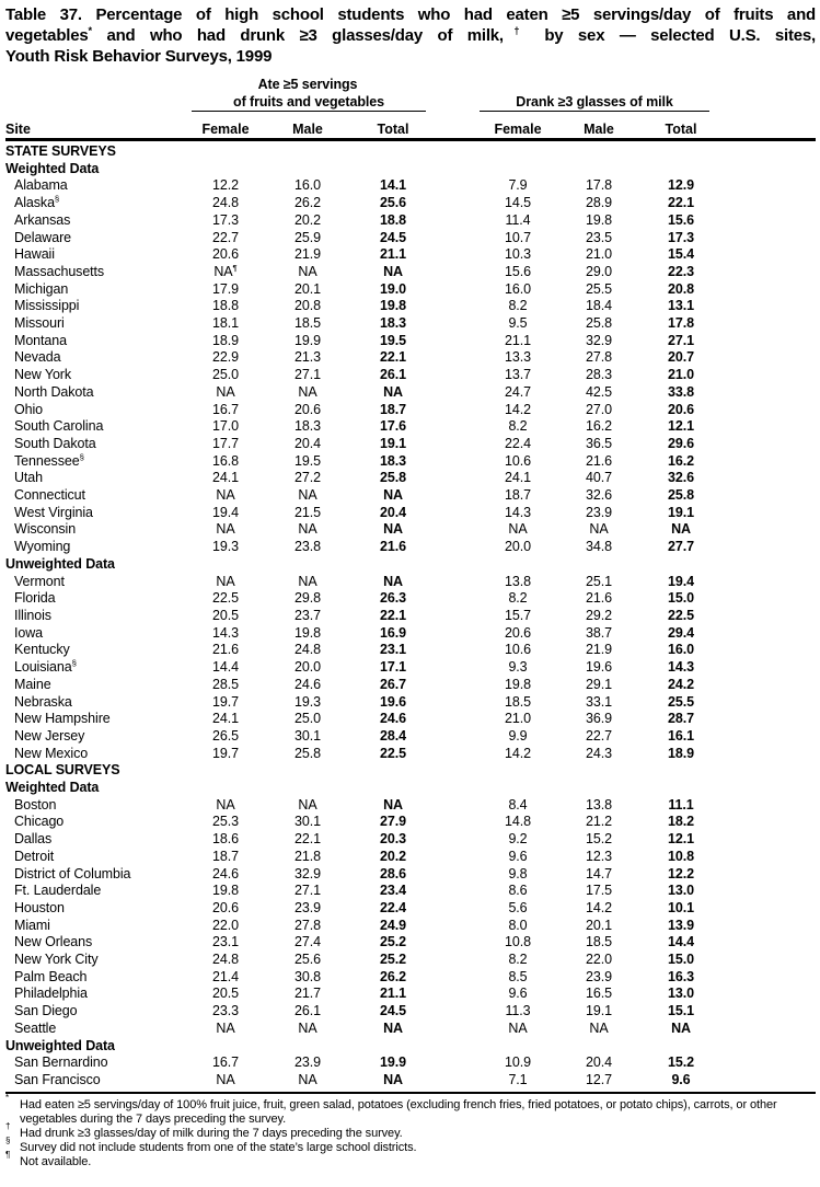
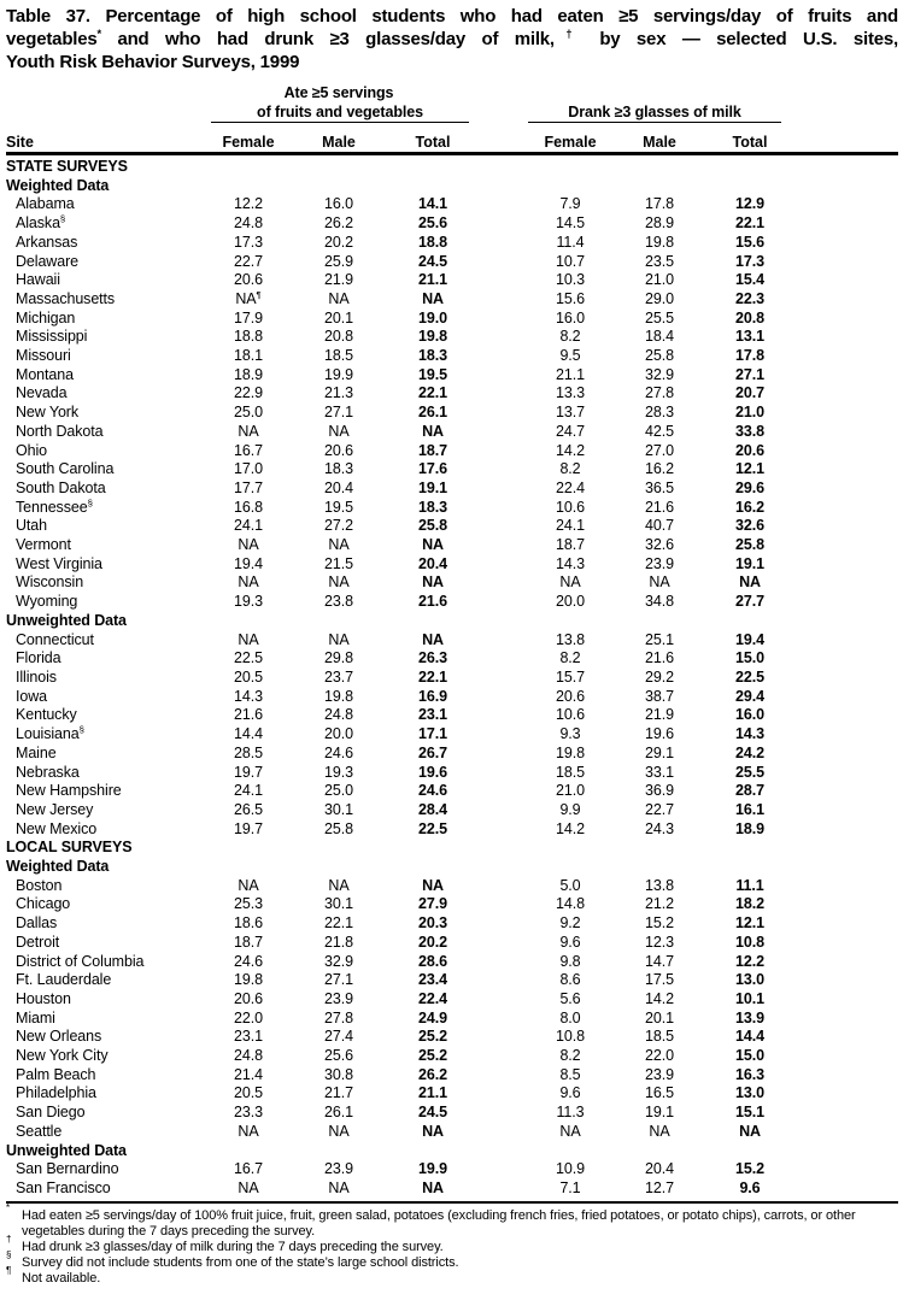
  Table 37. Percentage of high school students who had eaten ≥5 servings/day of fruits and
  vegetables* and who had drunk ≥3 glasses/day of milk,† by sex — selected U.S. sites,
  Youth Risk Behavior Surveys, 1999
  Ate ≥5 servings
  of fruits and vegetables
  Drank ≥3 glasses of milk
  Site
  Female
  Male
  Total
  Female
  Male
  Total
  STATE SURVEYS
  Weighted Data
  Alabama
  12.2
  16.0
  14.1
  7.9
  17.8
  12.9
  Alaska§
  24.8
  26.2
  25.6
  14.5
  28.9
  22.1
  Arkansas
  17.3
  20.2
  18.8
  11.4
  19.8
  15.6
  Delaware
  22.7
  25.9
  24.5
  10.7
  23.5
  17.3
  Hawaii
  20.6
  21.9
  21.1
  10.3
  21.0
  15.4
  Massachusetts
  NA¶
  NA
  NA
  15.6
  29.0
  22.3
  Michigan
  17.9
  20.1
  19.0
  16.0
  25.5
  20.8
  Mississippi
  18.8
  20.8
  19.8
  8.2
  18.4
  13.1
  Missouri
  18.1
  18.5
  18.3
  9.5
  25.8
  17.8
  Montana
  18.9
  19.9
  19.5
  21.1
  32.9
  27.1
  Nevada
  22.9
  21.3
  22.1
  13.3
  27.8
  20.7
  New York
  25.0
  27.1
  26.1
  13.7
  28.3
  21.0
  North Dakota
  NA
  NA
  NA
  24.7
  42.5
  33.8
  Ohio
  16.7
  20.6
  18.7
  14.2
  27.0
  20.6
  South Carolina
  17.0
  18.3
  17.6
  8.2
  16.2
  12.1
  South Dakota
  17.7
  20.4
  19.1
  22.4
  36.5
  29.6
  Tennessee§
  16.8
  19.5
  18.3
  10.6
  21.6
  16.2
  Utah
  24.1
  27.2
  25.8
  24.1
  40.7
  32.6
- Connecticut
+ Vermont
  NA
  NA
  NA
  18.7
  32.6
  25.8
  West Virginia
  19.4
  21.5
  20.4
  14.3
  23.9
  19.1
  Wisconsin
  NA
  NA
  NA
  NA
  NA
  NA
  Wyoming
  19.3
  23.8
  21.6
  20.0
  34.8
  27.7
  Unweighted Data
- Vermont
+ Connecticut
  NA
  NA
  NA
  13.8
  25.1
  19.4
  Florida
  22.5
  29.8
  26.3
  8.2
  21.6
  15.0
  Illinois
  20.5
  23.7
  22.1
  15.7
  29.2
  22.5
  Iowa
  14.3
  19.8
  16.9
  20.6
  38.7
  29.4
  Kentucky
  21.6
  24.8
  23.1
  10.6
  21.9
  16.0
  Louisiana§
  14.4
  20.0
  17.1
  9.3
  19.6
  14.3
  Maine
  28.5
  24.6
  26.7
  19.8
  29.1
  24.2
  Nebraska
  19.7
  19.3
  19.6
  18.5
  33.1
  25.5
  New Hampshire
  24.1
  25.0
  24.6
  21.0
  36.9
  28.7
  New Jersey
  26.5
  30.1
  28.4
  9.9
  22.7
  16.1
  New Mexico
  19.7
  25.8
  22.5
  14.2
  24.3
  18.9
  LOCAL SURVEYS
  Weighted Data
  Boston
  NA
  NA
  NA
- 8.4
+ 5.0
  13.8
  11.1
  Chicago
  25.3
  30.1
  27.9
  14.8
  21.2
  18.2
  Dallas
  18.6
  22.1
  20.3
  9.2
  15.2
  12.1
  Detroit
  18.7
  21.8
  20.2
  9.6
  12.3
  10.8
  District of Columbia
  24.6
  32.9
  28.6
  9.8
  14.7
  12.2
  Ft. Lauderdale
  19.8
  27.1
  23.4
  8.6
  17.5
  13.0
  Houston
  20.6
  23.9
  22.4
  5.6
  14.2
  10.1
  Miami
  22.0
  27.8
  24.9
  8.0
  20.1
  13.9
  New Orleans
  23.1
  27.4
  25.2
  10.8
  18.5
  14.4
  New York City
  24.8
  25.6
  25.2
  8.2
  22.0
  15.0
  Palm Beach
  21.4
  30.8
  26.2
  8.5
  23.9
  16.3
  Philadelphia
  20.5
  21.7
  21.1
  9.6
  16.5
  13.0
  San Diego
  23.3
  26.1
  24.5
  11.3
  19.1
  15.1
  Seattle
  NA
  NA
  NA
  NA
  NA
  NA
  Unweighted Data
  San Bernardino
  16.7
  23.9
  19.9
  10.9
  20.4
  15.2
  San Francisco
  NA
  NA
  NA
  7.1
  12.7
  9.6
  *Had eaten ≥5 servings/day of 100% fruit juice, fruit, green salad, potatoes (excluding french fries, fried potatoes, or potato chips), carrots, or other vegetables during the 7 days preceding the survey.
  †Had drunk ≥3 glasses/day of milk during the 7 days preceding the survey.
  §Survey did not include students from one of the state’s large school districts.
  ¶Not available.
